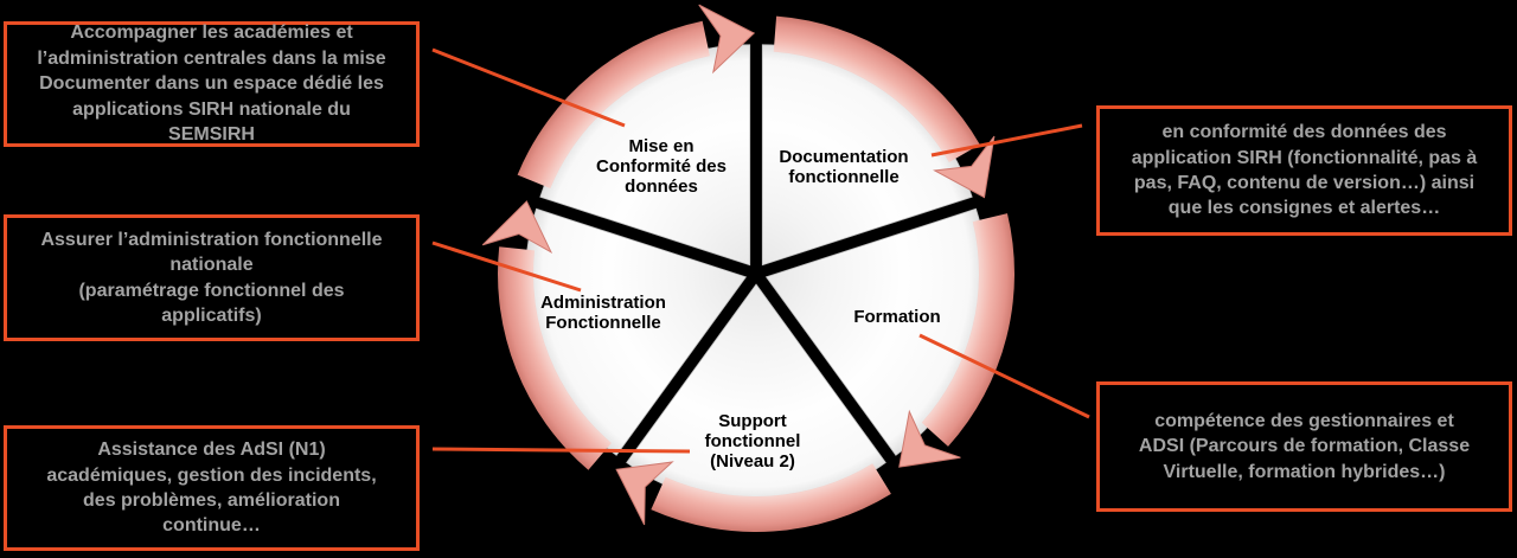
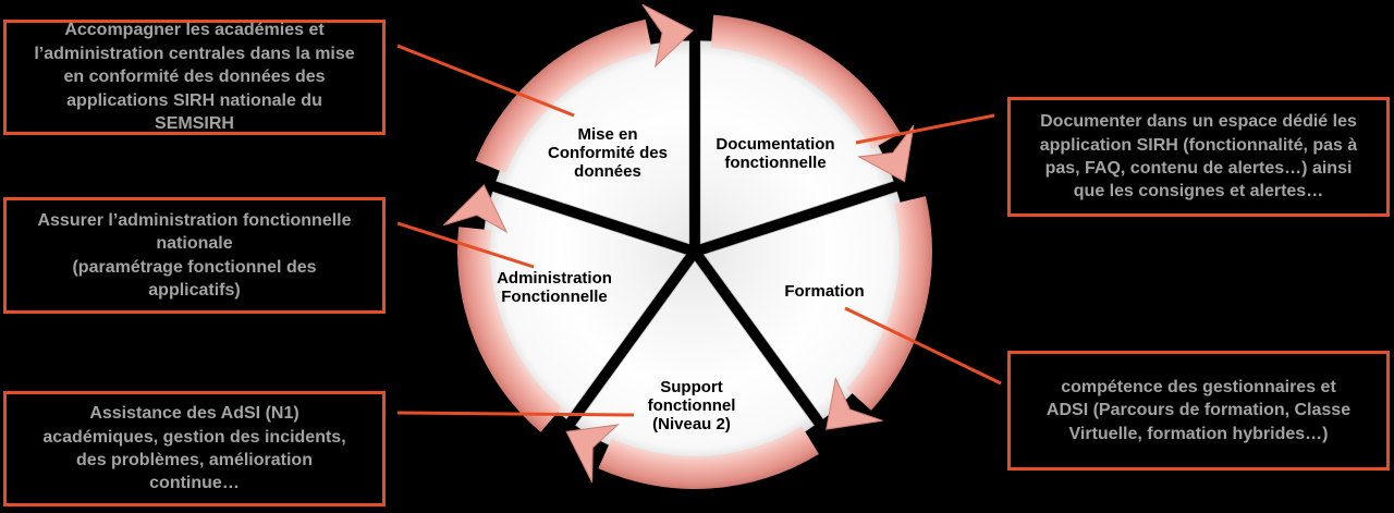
  Accompagner les académies et
  l’administration centrales dans la mise
- Documenter dans un espace dédié les
+ en conformité des données des
  applications SIRH nationale du
  SEMSIRH
  Assurer l’administration fonctionnelle
  nationale
  (paramétrage fonctionnel des
  applicatifs)
  Assistance des AdSI (N1)
  académiques, gestion des incidents,
  des problèmes, amélioration
  continue…
- en conformité des données des
+ Documenter dans un espace dédié les
  application SIRH (fonctionnalité, pas à
- pas, FAQ, contenu de version…) ainsi
+ pas, FAQ, contenu de alertes…) ainsi
  que les consignes et alertes…
  compétence des gestionnaires et
  ADSI (Parcours de formation, Classe
  Virtuelle, formation hybrides…)
  Documentation
  fonctionnelle
  Formation
  Support
  fonctionnel
  (Niveau 2)
  Administration
  Fonctionnelle
  Mise en
  Conformité des
  données
